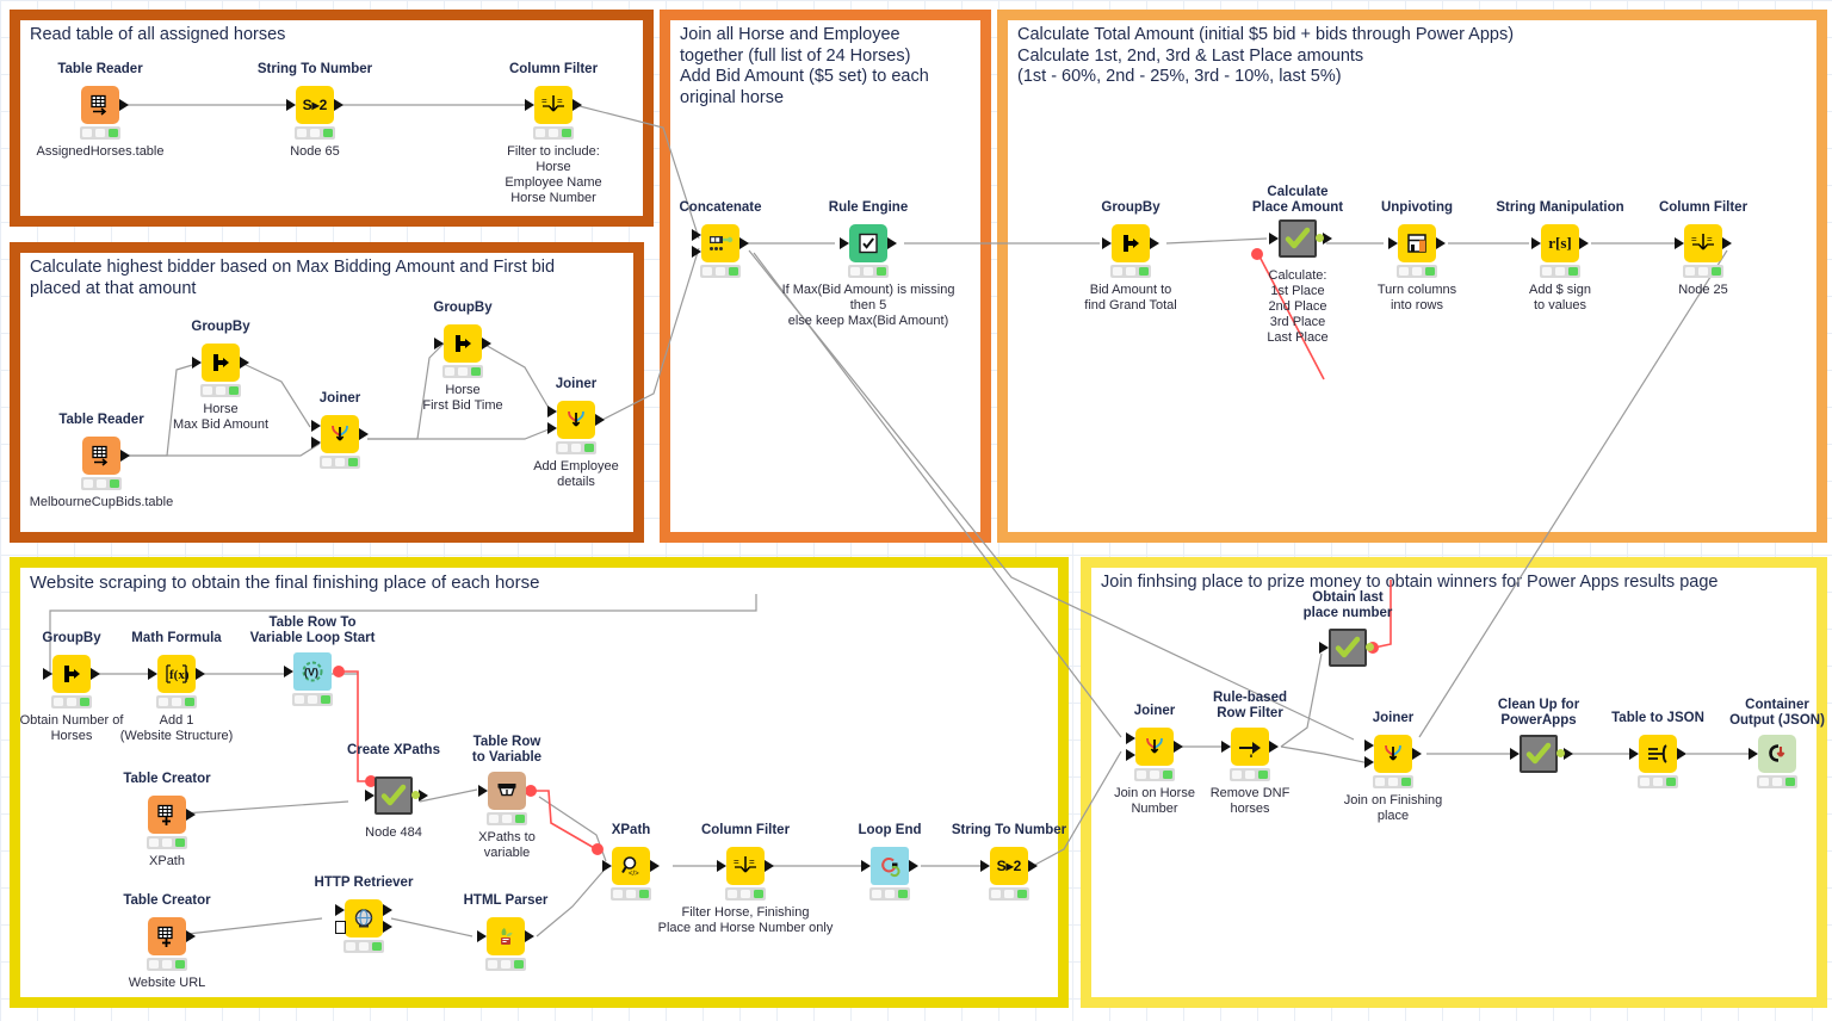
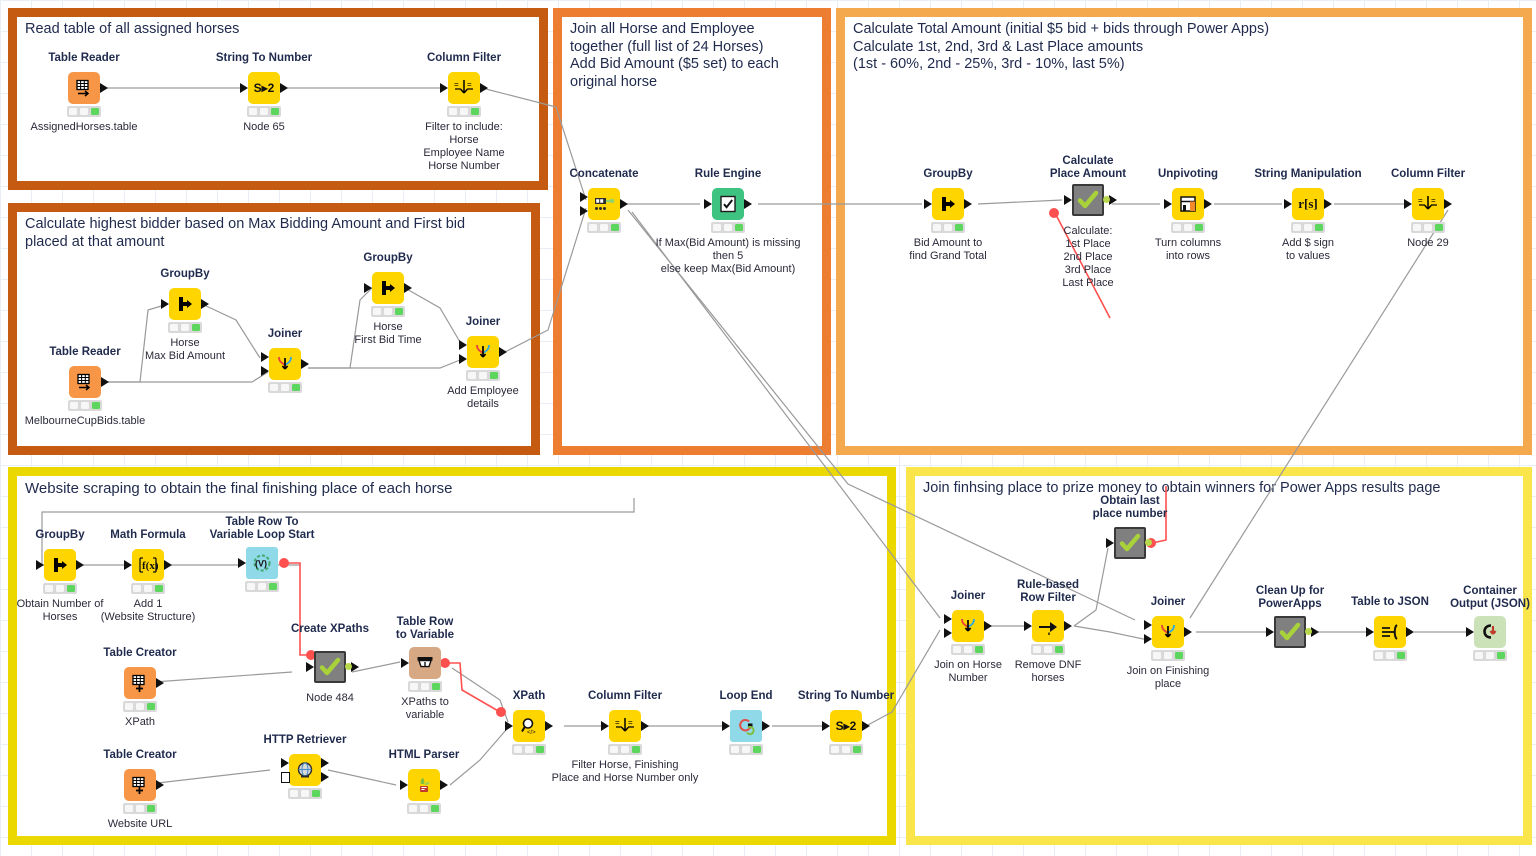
  Read table of all assigned horses
  Calculate highest bidder based on Max Bidding Amount and First bid
  placed at that amount
  Join all Horse and Employee
  together (full list of 24 Horses)
  Add Bid Amount ($5 set) to each
  original horse
  Calculate Total Amount (initial $5 bid + bids through Power Apps)
  Calculate 1st, 2nd, 3rd & Last Place amounts
  (1st - 60%, 2nd - 25%, 3rd - 10%, last 5%)
  Website scraping to obtain the final finishing place of each horse
  Join finhsing place to prize money tobtain winners for Power Apps results page
  Table Reader
  AssignedHorses.table
  String To Number
  S▸2
  Node 65
  Column Filter
  =
  =
  Filter to include:
  Horse
  Employee Name
  Horse Number
  Table Reader
  MelbourneCupBids.table
  GroupBy
  Horse
  Max Bid Amount
  Joiner
  GroupBy
  Horse
  First Bid Time
  Joiner
  Add Employee
  details
  Concatenate
  Rule Engine
  If Max(Bid Amount) is missing
  then 5
  else keep Max(Bid Amount)
  GroupBy
  Bid Amount to
  find Grand Total
  Calculate
  Place Amount
  Calculate:
  1st Place
  2nd Place
  3rd Place
  Last Place
  Unpivoting
  Turn columns
  into rows
  String Manipulation
  r[s]
  Add $ sign
  to values
  Column Filter
  =
  =
- Node 25
+ Node 29
  GroupBy
  Obtain Number of
  Horses
  Math Formula
  f(x)
  Add 1
  (Website Structure)
  Table Row To
  Variable Loop Start
  (V)
  Table Creator
  XPath
  Create XPaths
  Node 484
  Table Row
  to Variable
  XPaths to
  variable
  Table Creator
  Website URL
  HTTP Retriever
  HTML Parser
  XPath
  Column Filter
  =
  =
  Filter Horse, Finishing
  Place and Horse Number only
  Loop End
  String To Number
  S▸2
  Joiner
  Join on Horse
  Number
  Rule-based
  Row Filter
  Remove DNF
  horses
  Obtain last
  place number
  Joiner
  Join on Finishing
  place
  Clean Up for
  PowerApps
  Table to JSON
  Container
  Output (JSON)
